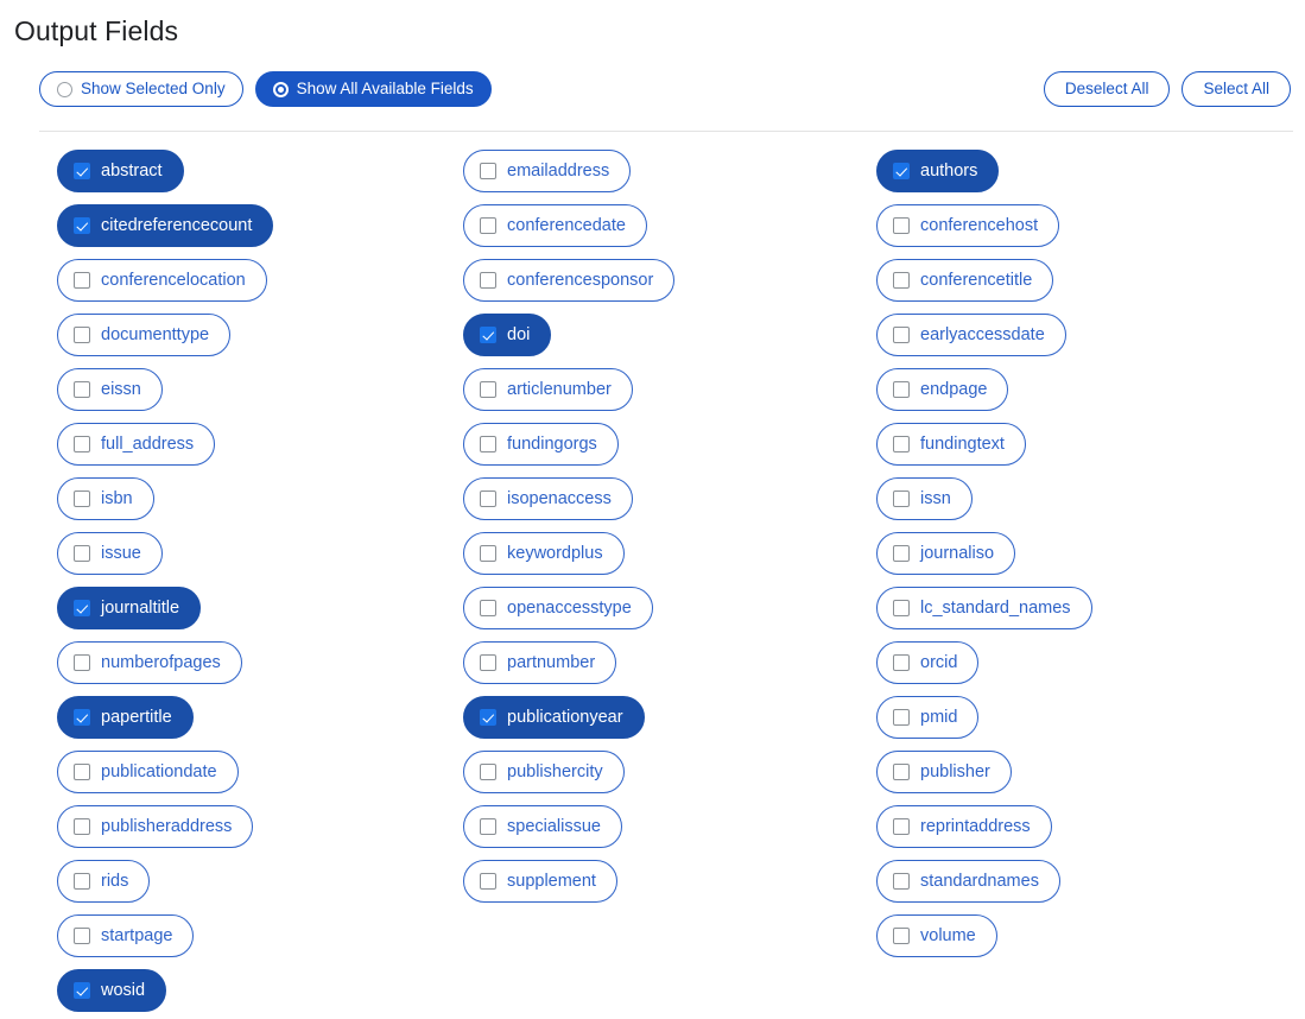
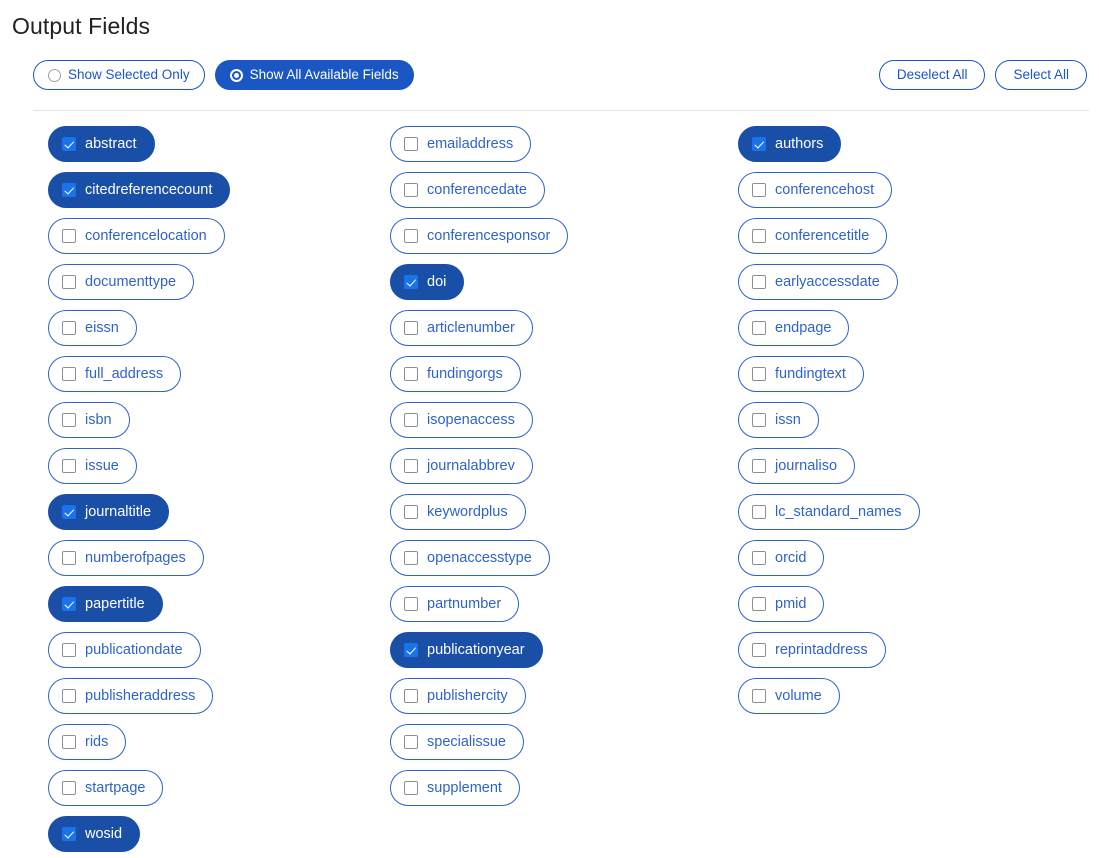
  Output Fields
  Show Selected Only
  Show All Available Fields
  Deselect All
  Select All
  abstract
  citedreferencecount
  conferencelocation
  documenttype
  eissn
  full_address
  isbn
  issue
  journaltitle
  numberofpages
  papertitle
  publicationdate
  publisheraddress
  rids
  startpage
  wosid
  emailaddress
  conferencedate
  conferencesponsor
  doi
  articlenumber
  fundingorgs
  isopenaccess
+ journalabbrev
  keywordplus
  openaccesstype
  partnumber
  publicationyear
  publishercity
  specialissue
  supplement
  authors
  conferencehost
  conferencetitle
  earlyaccessdate
  endpage
  fundingtext
  issn
  journaliso
  lc_standard_names
  orcid
  pmid
- publisher
  reprintaddress
- standardnames
  volume
